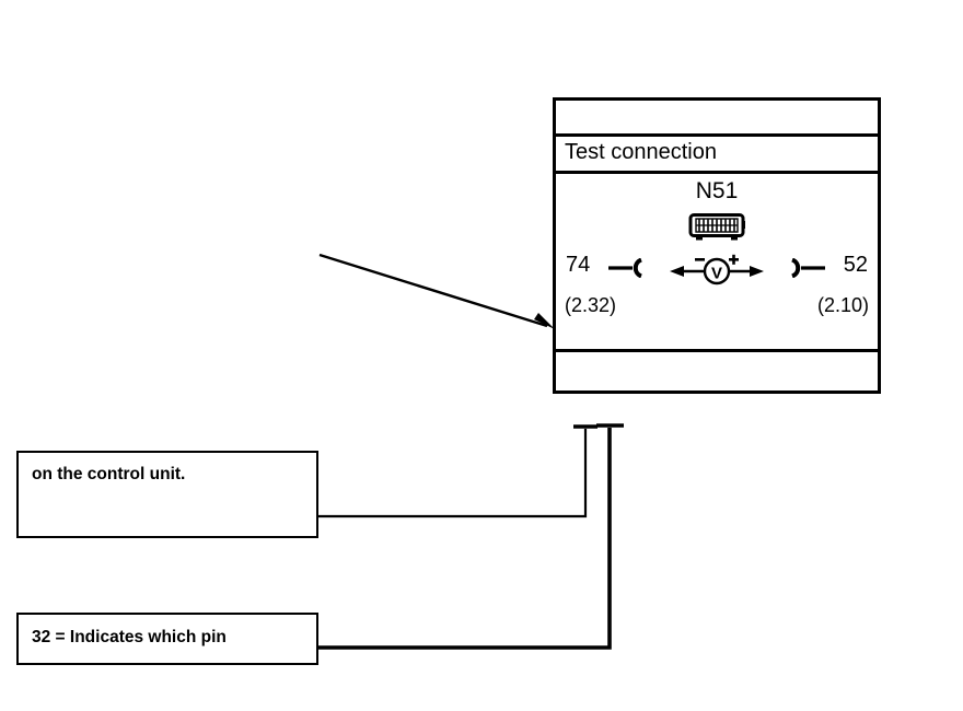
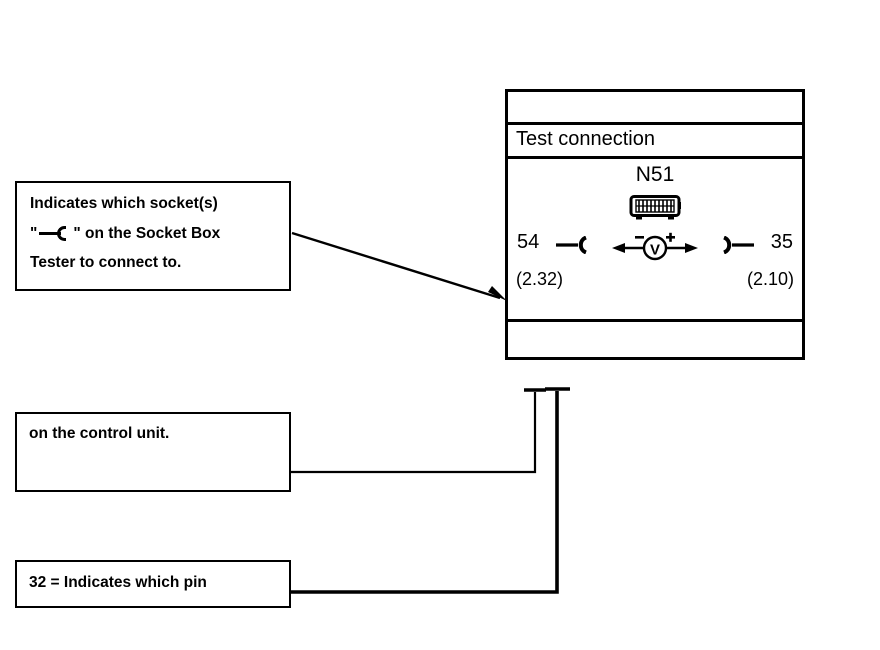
+ Indicates which socket(s)
+ " " on the Socket Box
+ Tester to connect to.
  on the control unit.
  32 = Indicates which pin
  Test connection
  N51
  V
- 74
+ 54
  (2.32)
- 52
+ 35
  (2.10)
